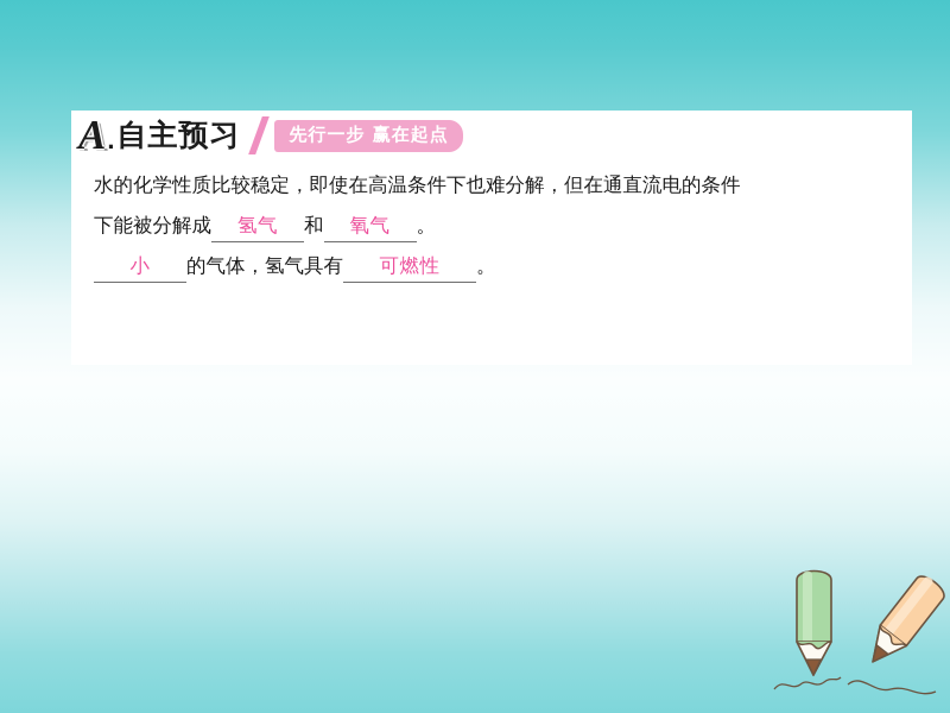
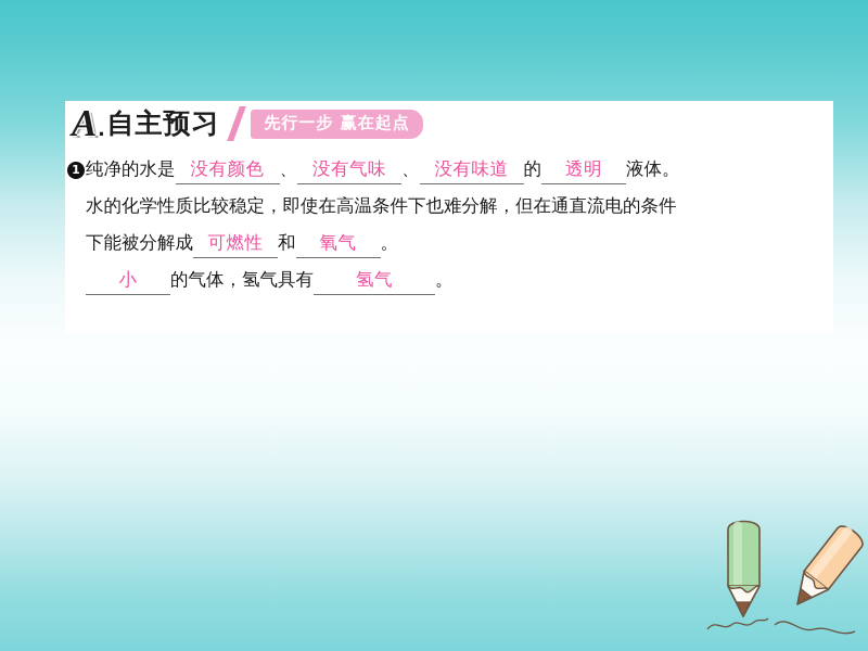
  A
  .
  自主预习
  先行一步 赢在起点
+ 1 纯净的水是 没有颜色 、 没有气味 、 没有味道 的 透明 液体。
  水的化学性质比较稳定，即使在高温条件下也难分解，但在通直流电的条件
- 下能被分解成 氢气 和 氧气 。
+ 下能被分解成 可燃性 和 氧气 。
- 小 的气体，氢气具有 可燃性 。
+ 小 的气体，氢气具有 氢气 。
